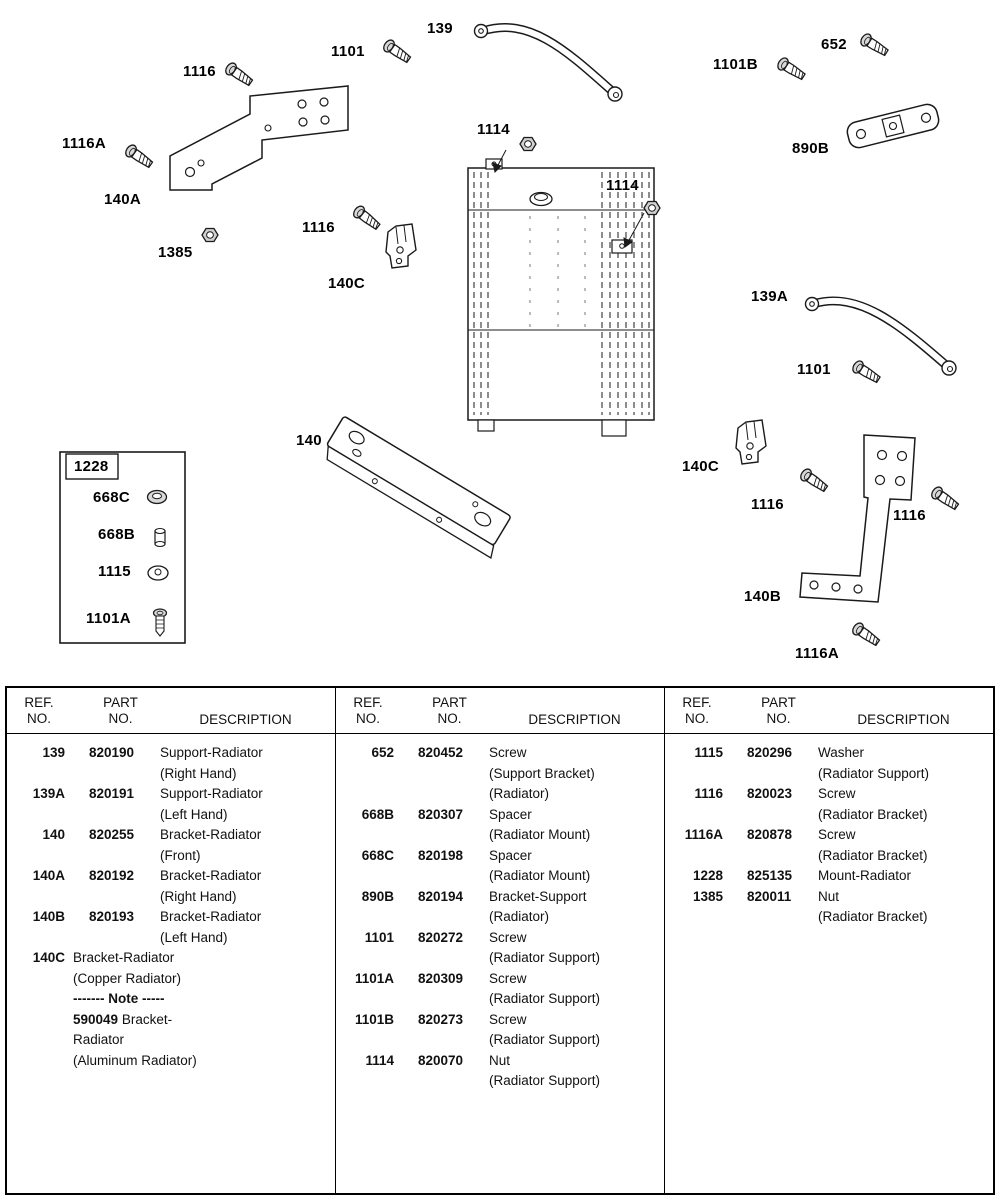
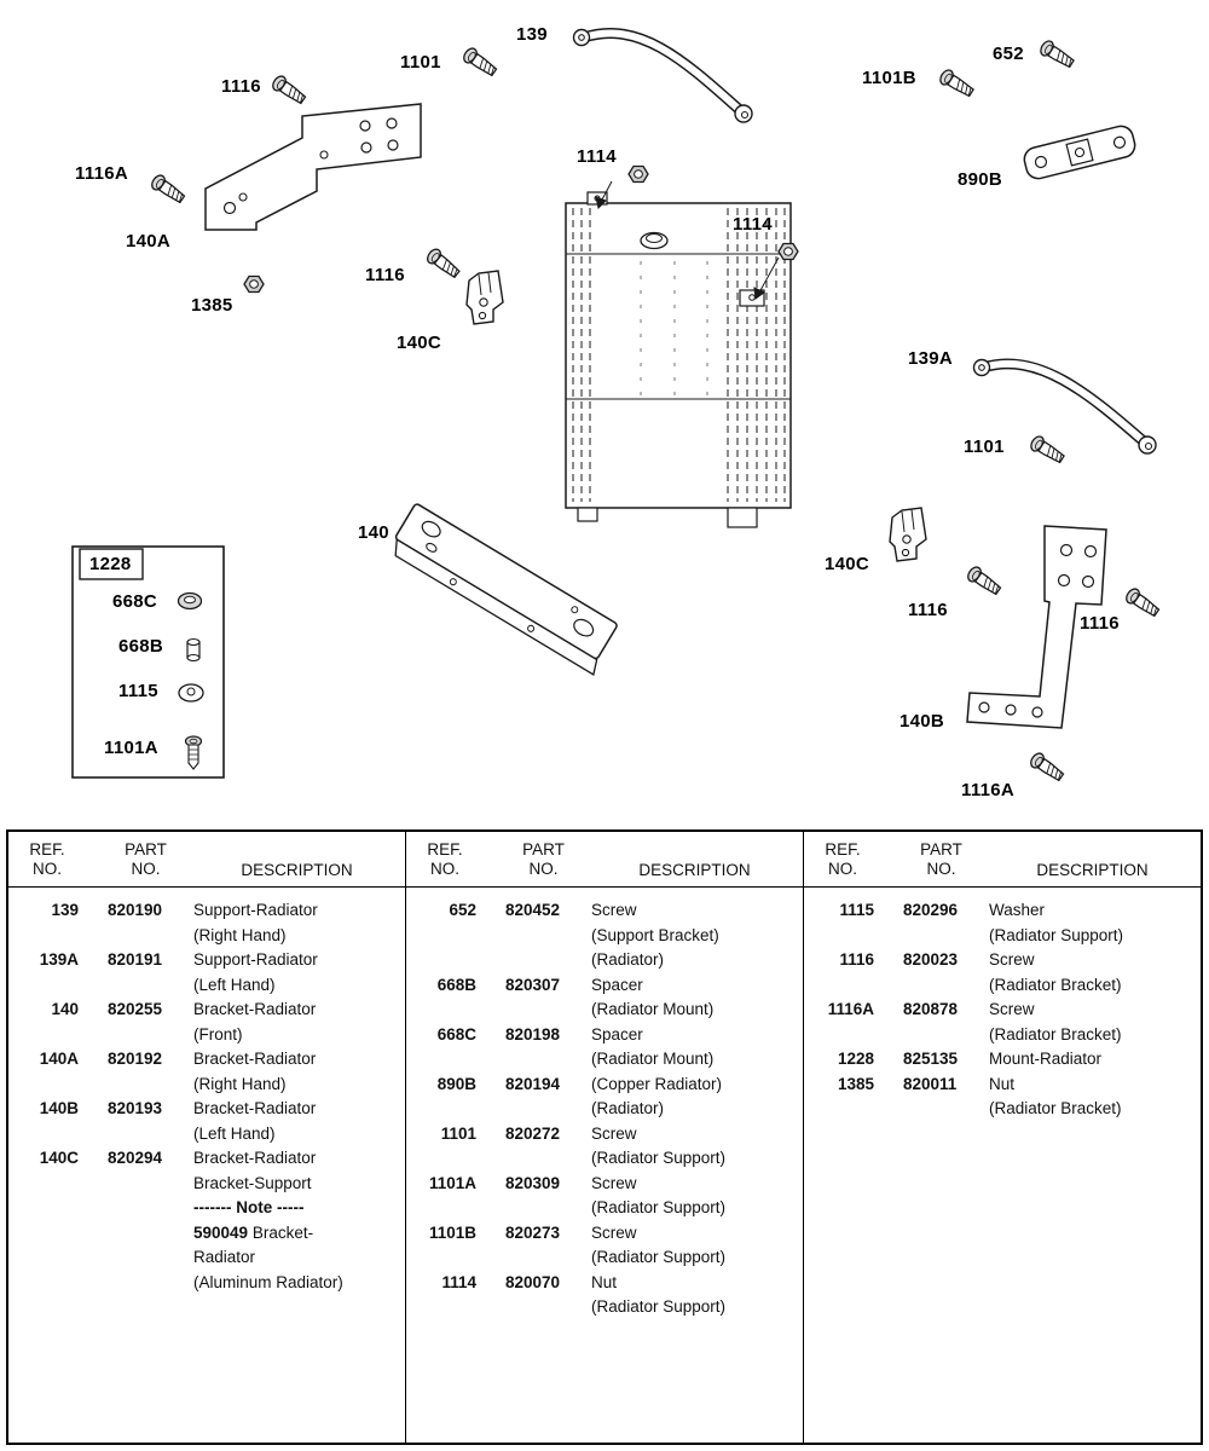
  139
  1101
  652
  1116
  1101B
  1116A
  1114
  890B
  1114
  140A
  1116
  1385
  140C
  139A
  1101
  140
  140C
  1116
  1116
  140B
  1116A
  1228
  668C
  668B
  1115
  1101A
  REF.
  NO.
  PART
  NO.
  DESCRIPTION
  139
  820190
  Support-Radiator
  (Right Hand)
  139A
  820191
  Support-Radiator
  (Left Hand)
  140
  820255
  Bracket-Radiator
  (Front)
  140A
  820192
  Bracket-Radiator
  (Right Hand)
  140B
  820193
  Bracket-Radiator
  (Left Hand)
  140C
+ 820294
  Bracket-Radiator
- (Copper Radiator)
+ Bracket-Support
  ------- Note -----
  590049 Bracket-
  Radiator
  (Aluminum Radiator)
  REF.
  NO.
  PART
  NO.
  DESCRIPTION
  652
  820452
  Screw
  (Support Bracket)
  (Radiator)
  668B
  820307
  Spacer
  (Radiator Mount)
  668C
  820198
  Spacer
  (Radiator Mount)
  890B
  820194
- Bracket-Support
+ (Copper Radiator)
  (Radiator)
  1101
  820272
  Screw
  (Radiator Support)
  1101A
  820309
  Screw
  (Radiator Support)
  1101B
  820273
  Screw
  (Radiator Support)
  1114
  820070
  Nut
  (Radiator Support)
  REF.
  NO.
  PART
  NO.
  DESCRIPTION
  1115
  820296
  Washer
  (Radiator Support)
  1116
  820023
  Screw
  (Radiator Bracket)
  1116A
  820878
  Screw
  (Radiator Bracket)
  1228
  825135
  Mount-Radiator
  1385
  820011
  Nut
  (Radiator Bracket)
